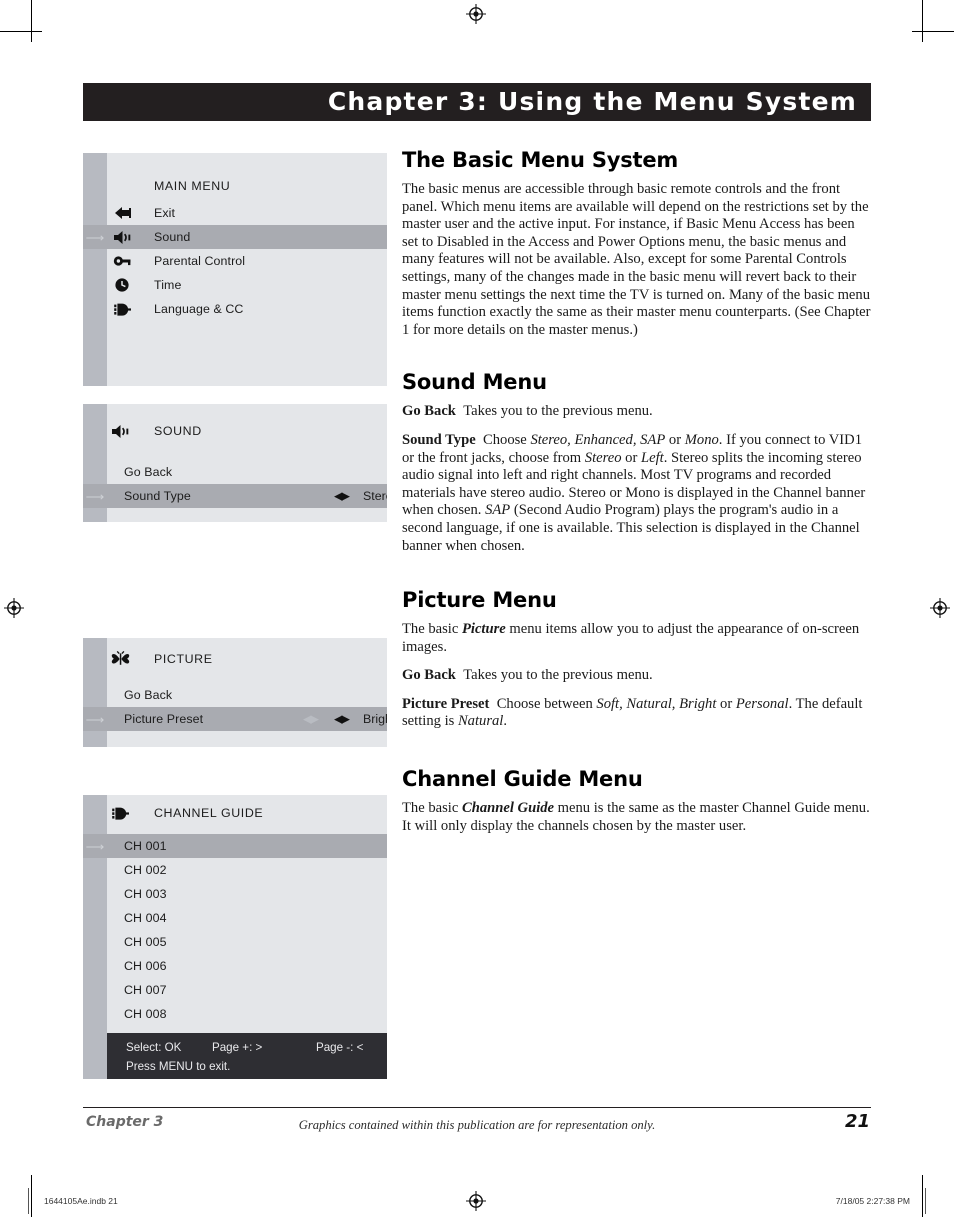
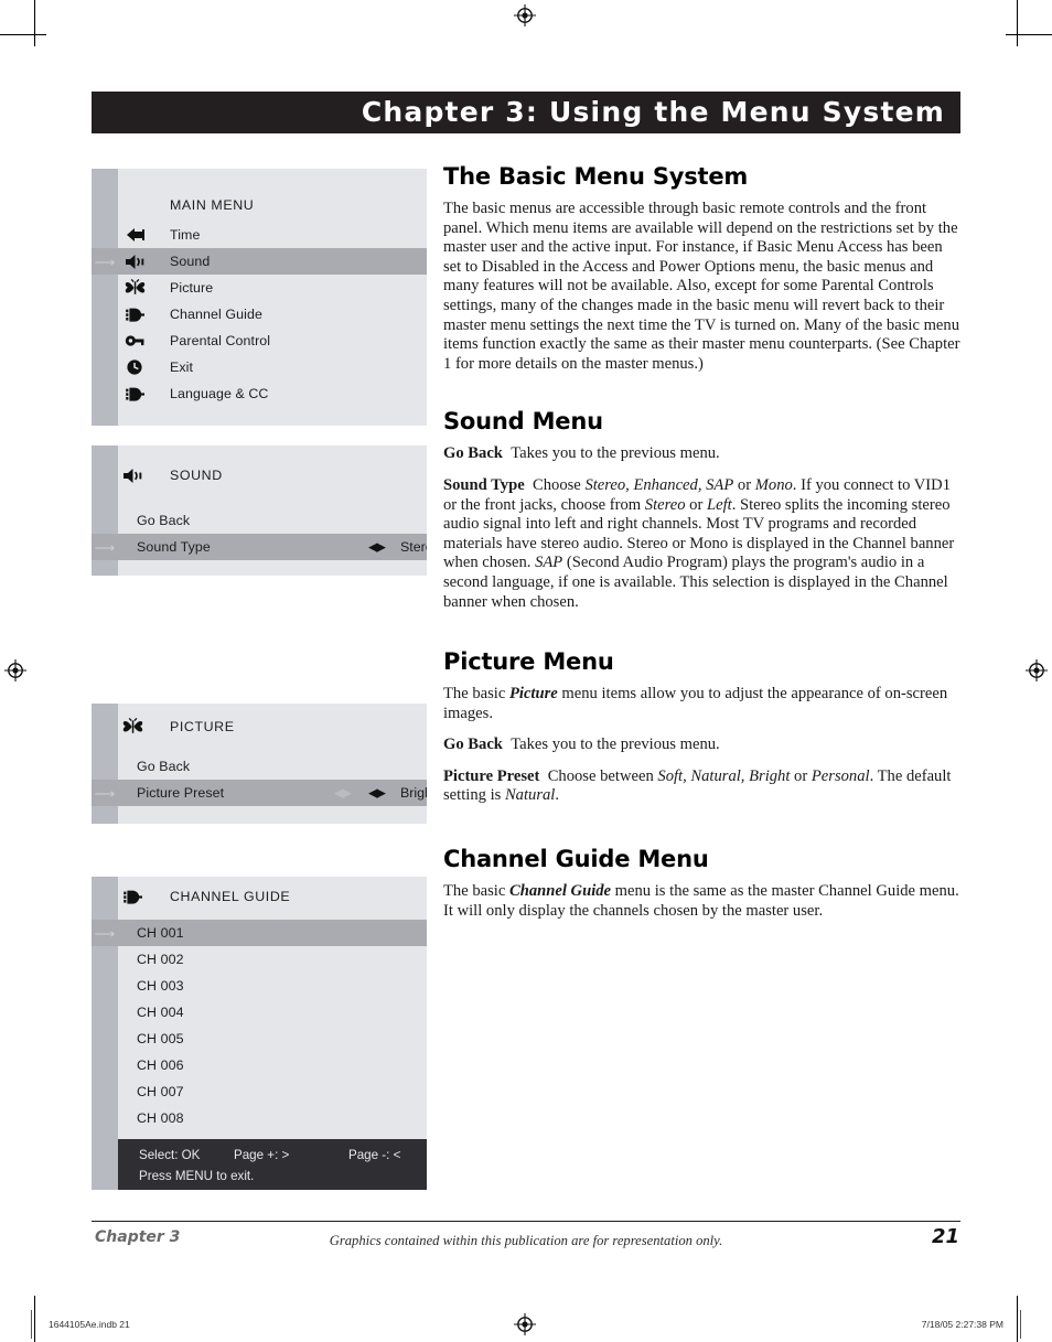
  Chapter 3: Using the Menu System
  MAIN MENU
- Exit
+ Time
  ⟶
  Sound
+ Picture
+ Channel Guide
  Parental Control
- Time
+ Exit
  Language & CC
  SOUND
  Go Back
  ⟶
  Sound Type
  ◀▶
  PICTURE
  Go Back
  ⟶
  Picture Preset
  ◀▶
  CHANNEL GUIDE
  ⟶
  CH 001
  CH 002
  CH 003
  CH 004
  CH 005
  CH 006
  CH 007
  CH 008
  Select: OK
  Page +: >
  Page -: <
  Press MENU to exit.
  The Basic Menu System
  The basic menus are accessible through basic remote controls and the front panel. Which menu items are available will depend on the restrictions set by the master user and the active input. For instance, if Basic Menu Access has been set to Disabled in the Access and Power Options menu, the basic menus and many features will not be available. Also, except for some Parental Controls settings, many of the changes made in the basic menu will revert back to their master menu settings the next time the TV is turned on. Many of the basic menu items function exactly the same as their master menu counterparts. (See Chapter 1 for more details on the master menus.)
  Sound Menu
  Go Back Takes you to the previous menu.
  Sound Type Choose Stereo, Enhanced, SAP or Mono. If you connect to VID1 or the front jacks, choose from Stereo or Left. Stereo splits the incoming stereo audio signal into left and right channels. Most TV programs and recorded materials have stereo audio. Stereo or Mono is displayed in the Channel banner when chosen. SAP (Second Audio Program) plays the program's audio in a second language, if one is available. This selection is displayed in the Channel banner when chosen.
  Picture Menu
  The basic Picture menu items allow you to adjust the appearance of on-screen images.
  Go Back Takes you to the previous menu.
  Picture Preset Choose between Soft, Natural, Bright or Personal. The default setting is Natural.
  Channel Guide Menu
  The basic Channel Guide menu is the same as the master Channel Guide menu. It will only display the channels chosen by the master user.
  Chapter 3
  Graphics contained within this publication are for representation only.
  21
  1644105Ae.indb 21
  7/18/05 2:27:38 PM
